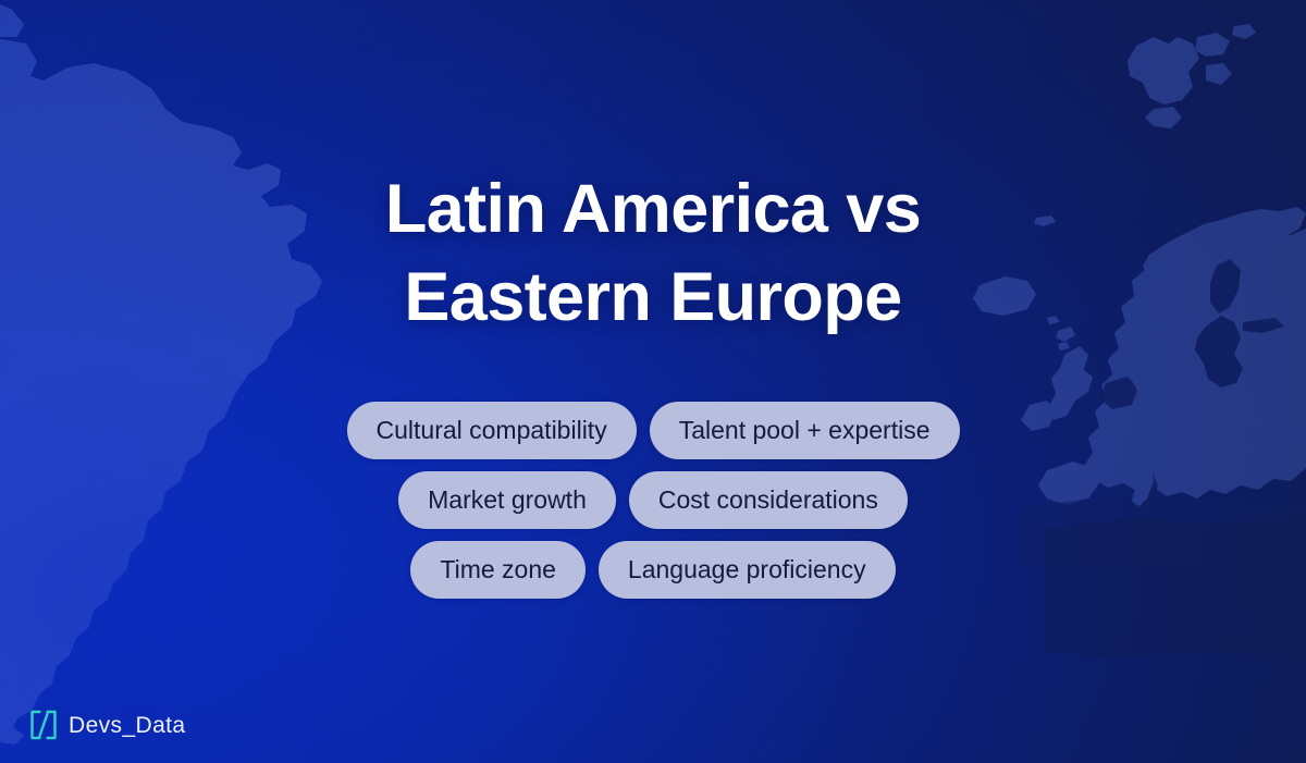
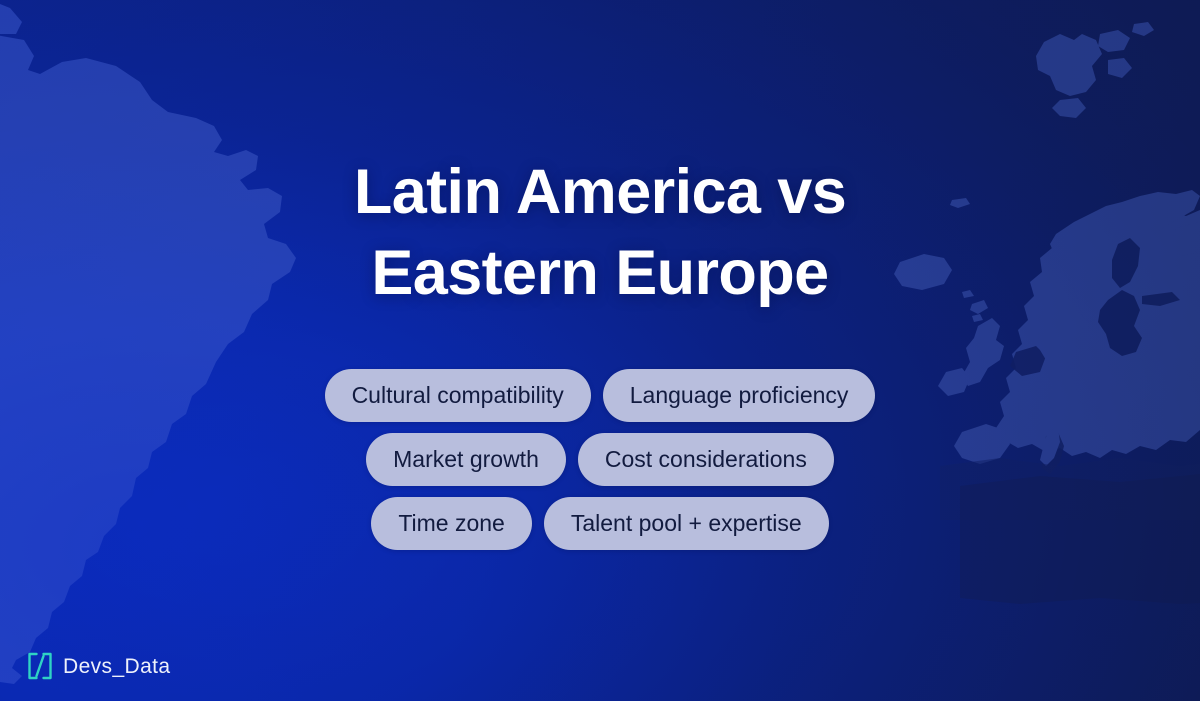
  Latin America vs
  Eastern Europe
  Cultural compatibility
- Talent pool + expertise
+ Language proficiency
  Market growth
  Cost considerations
  Time zone
- Language proficiency
+ Talent pool + expertise
  Devs_Data
